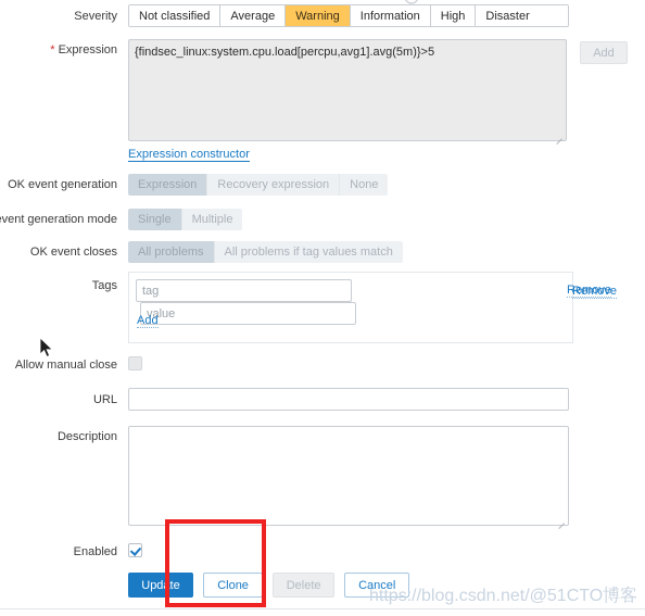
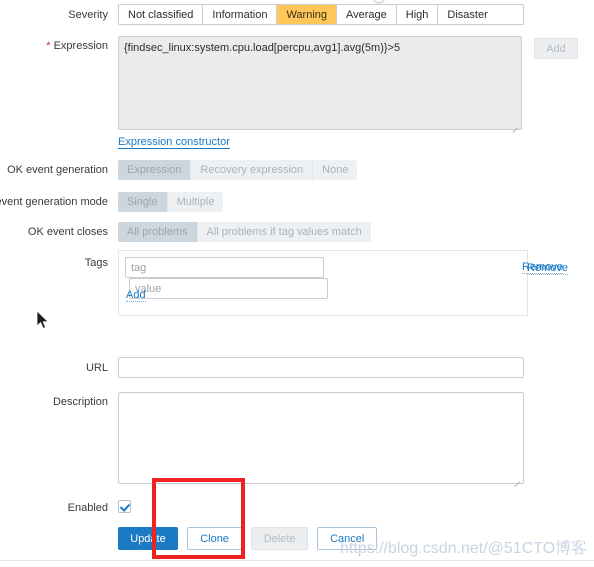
  Severity
  Not classified
- Average
+ Information
  Warning
- Information
+ Average
  High
  Disaster
  * Expression
  {findsec_linux:system.cpu.load[percpu,avg1].avg(5m)}>5
  Add
  Expression constructor
  OK event generation
  Expression
  Recovery expression
  None
  vent generation mode
  Single
  Multiple
  OK event closes
  All problems
  All problems if tag values match
  Tags
  tag value
  Remove
  Add
  Remove
- Allow manual close
  URL
  Description
  Enabled
  Update Clone Delete Cancel
  https://blog.csdn.net/@51CTO博客
